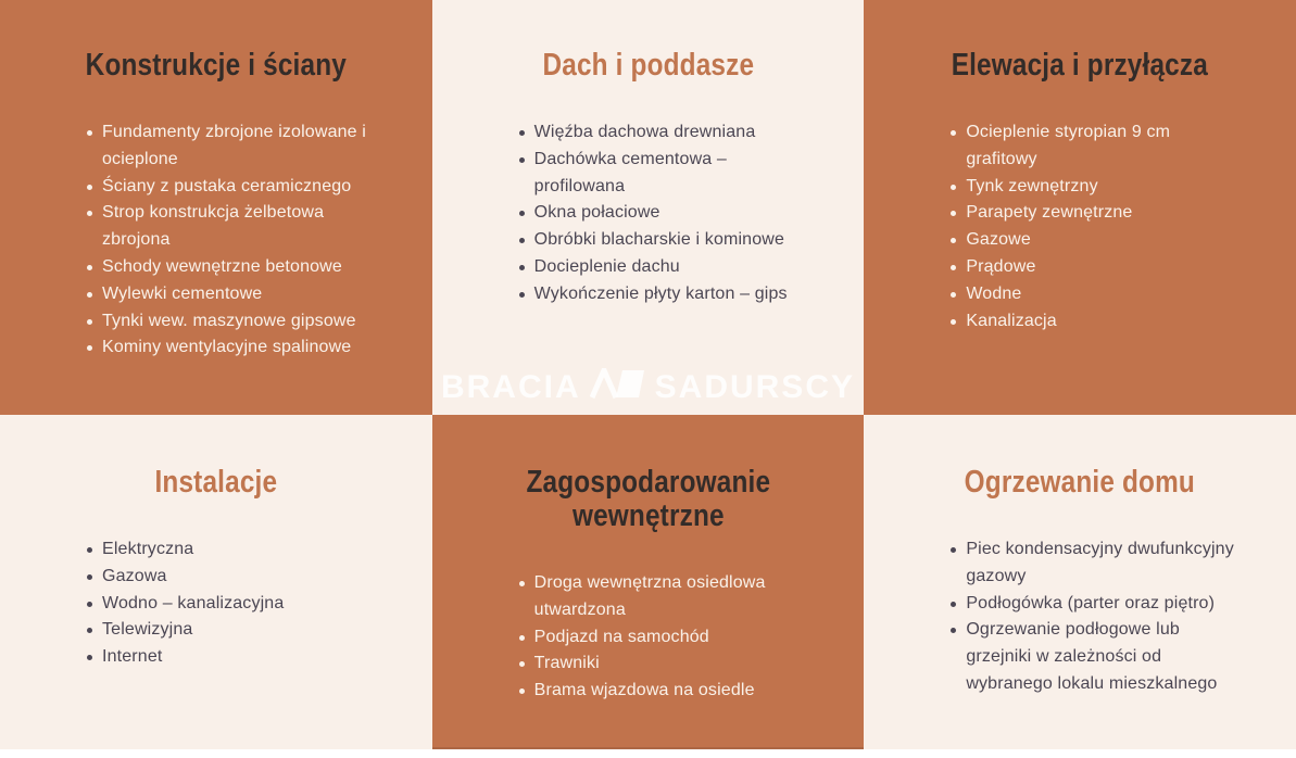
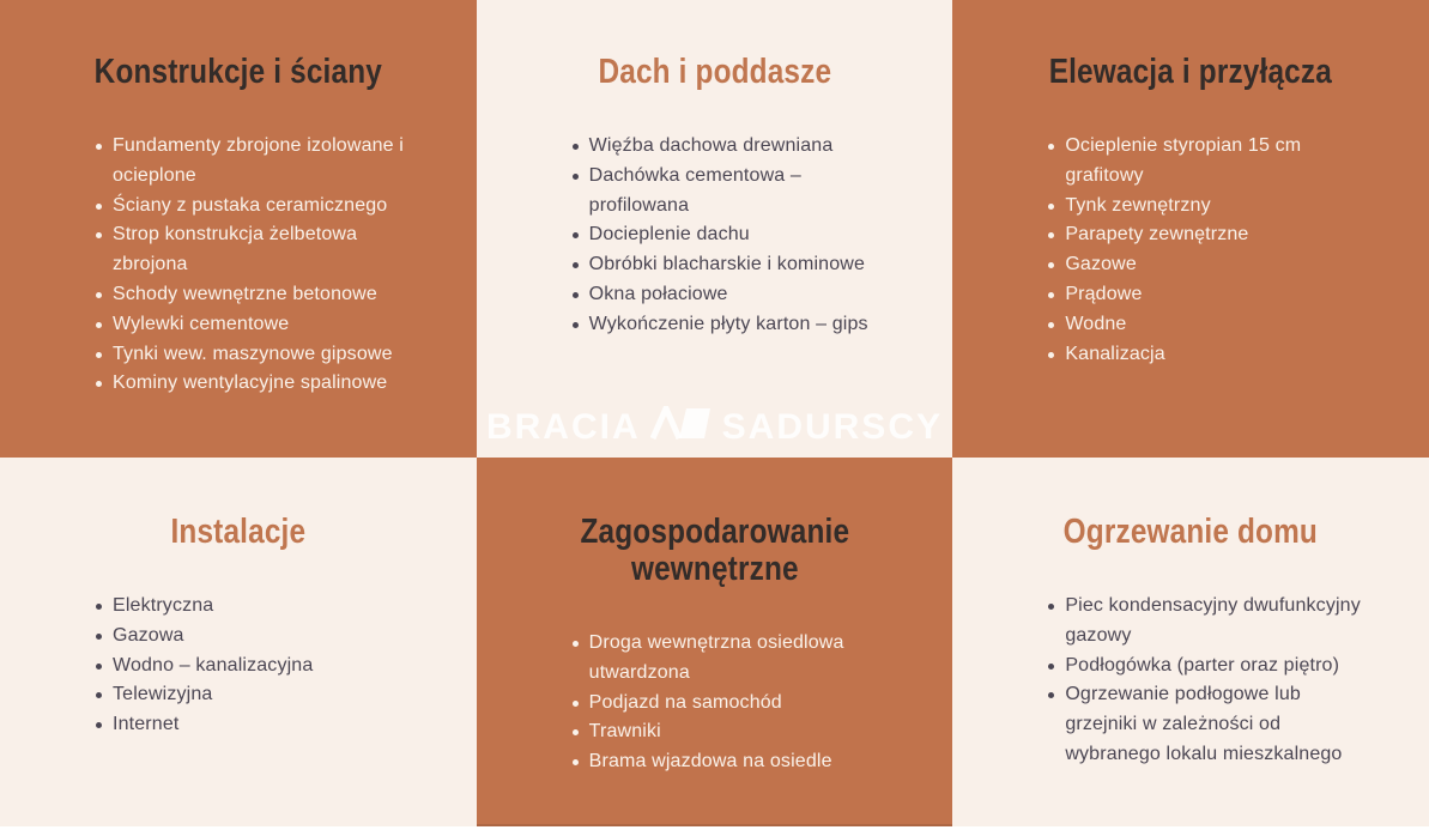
  Konstrukcje i ściany
  Fundamenty zbrojone izolowane i ocieplone
  Ściany z pustaka ceramicznego
  Strop konstrukcja żelbetowa zbrojona
  Schody wewnętrzne betonowe
  Wylewki cementowe
  Tynki wew. maszynowe gipsowe
  Kominy wentylacyjne spalinowe
  Dach i poddasze
  Więźba dachowa drewniana
  Dachówka cementowa – profilowana
- Okna połaciowe
+ Docieplenie dachu
  Obróbki blacharskie i kominowe
- Docieplenie dachu
+ Okna połaciowe
  Wykończenie płyty karton – gips
  Elewacja i przyłącza
- Ocieplenie styropian 9 cm grafitowy
+ Ocieplenie styropian 15 cm grafitowy
  Tynk zewnętrzny
  Parapety zewnętrzne
  Gazowe
  Prądowe
  Wodne
  Kanalizacja
  Instalacje
  Elektryczna
  Gazowa
  Wodno – kanalizacyjna
  Telewizyjna
  Internet
  Zagospodarowanie wewnętrzne
  Droga wewnętrzna osiedlowa utwardzona
  Podjazd na samochód
  Trawniki
  Brama wjazdowa na osiedle
  Ogrzewanie domu
  Piec kondensacyjny dwufunkcyjny gazowy
  Podłogówka (parter oraz piętro)
  Ogrzewanie podłogowe lub grzejniki w zależności od wybranego lokalu mieszkalnego
